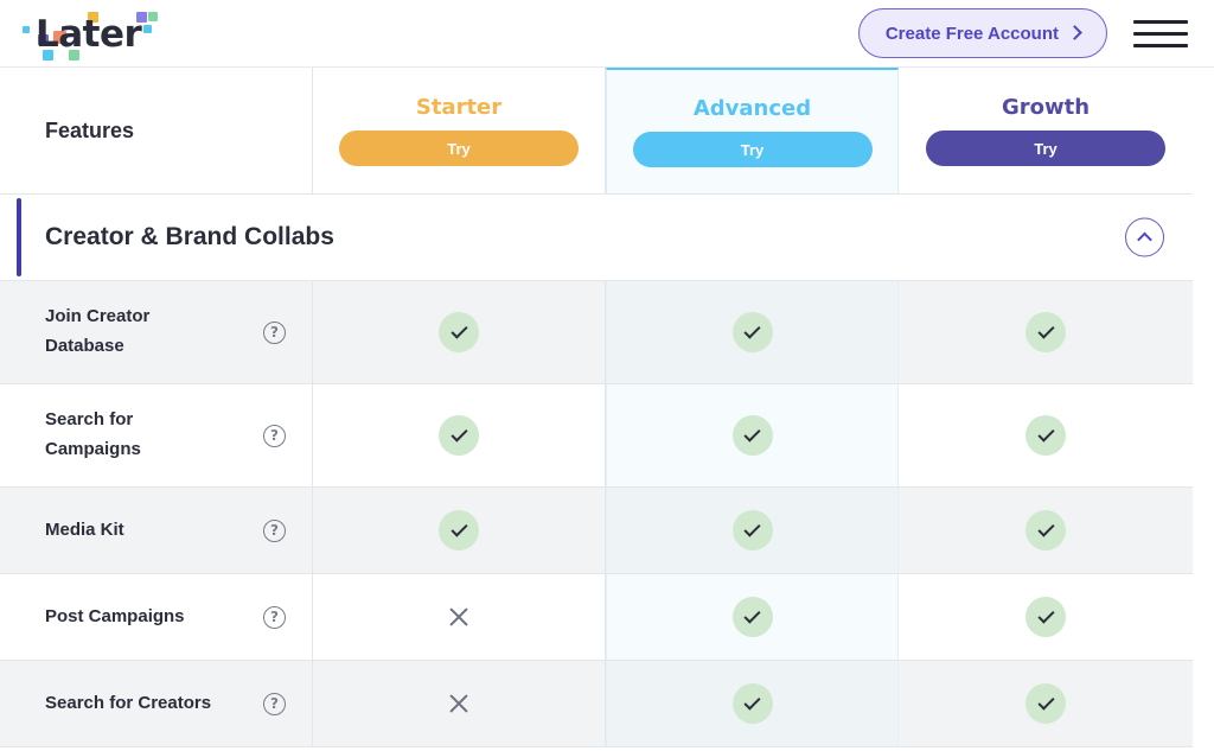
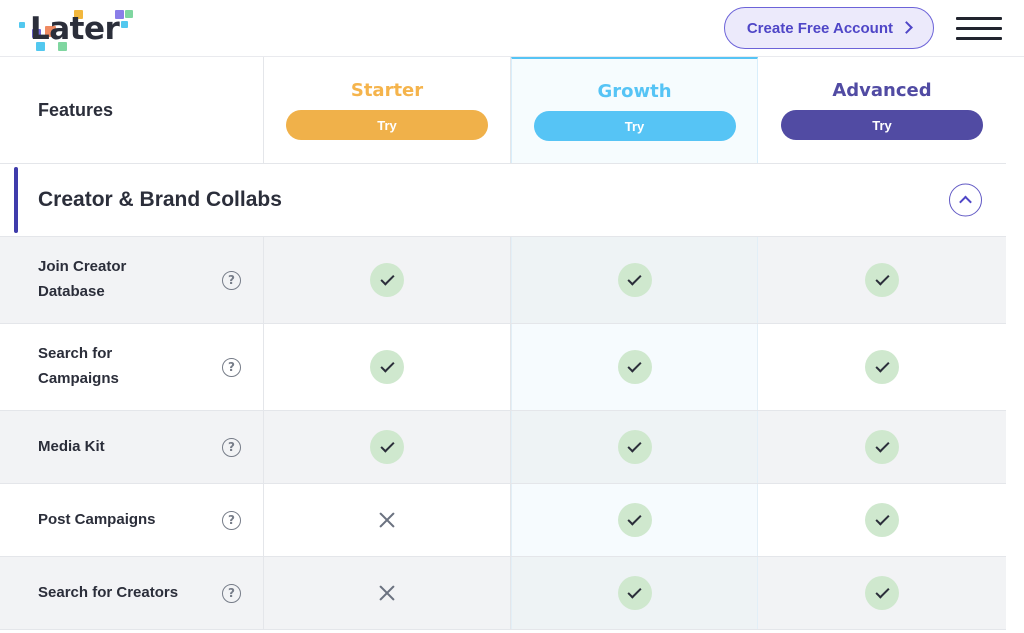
  Later
  Create Free Account
  Features
  Starter
  Try
- Advanced
+ Growth
  Try
- Growth
+ Advanced
  Try
  Creator & Brand Collabs
  Join Creator Database
  ?
  Search for Campaigns
  ?
  Media Kit
  ?
  Post Campaigns
  ?
  Search for Creators
  ?
